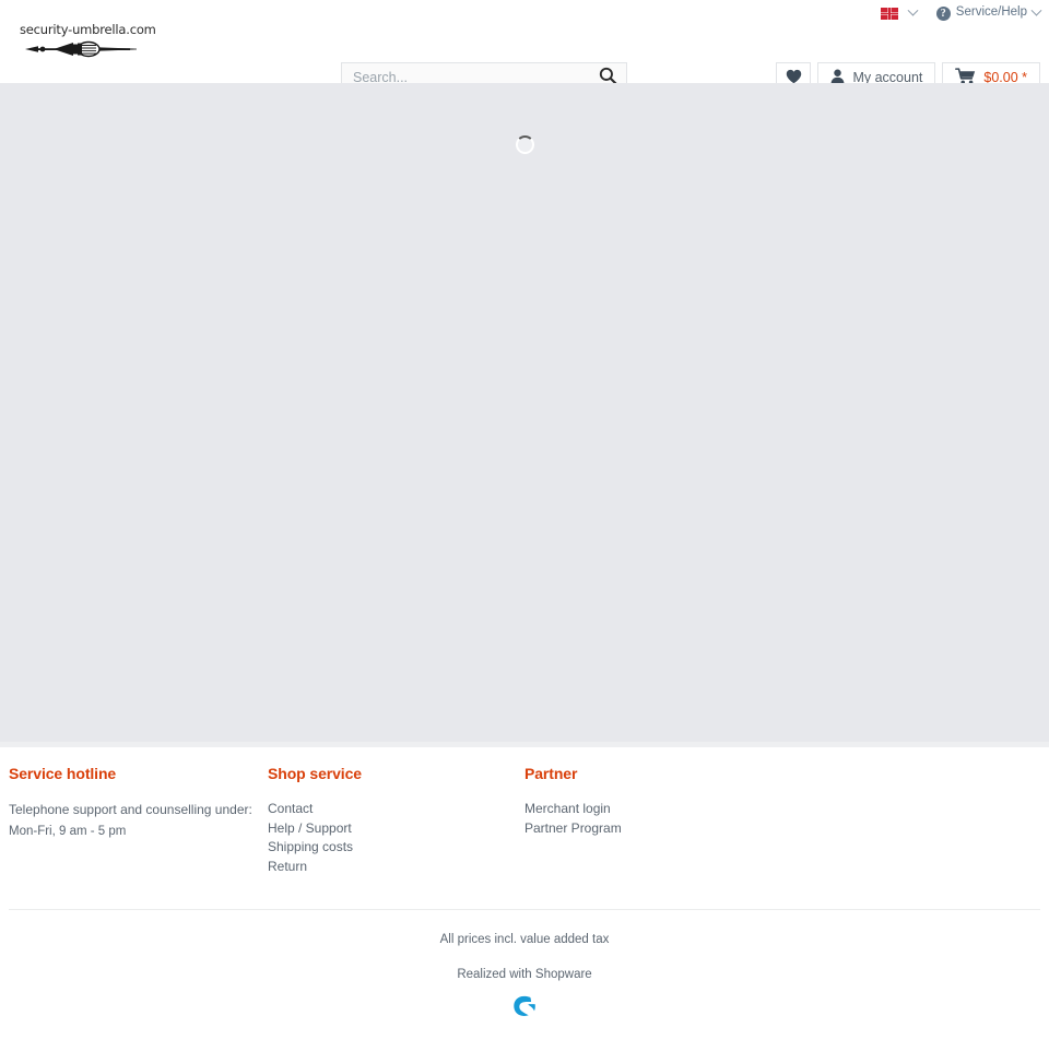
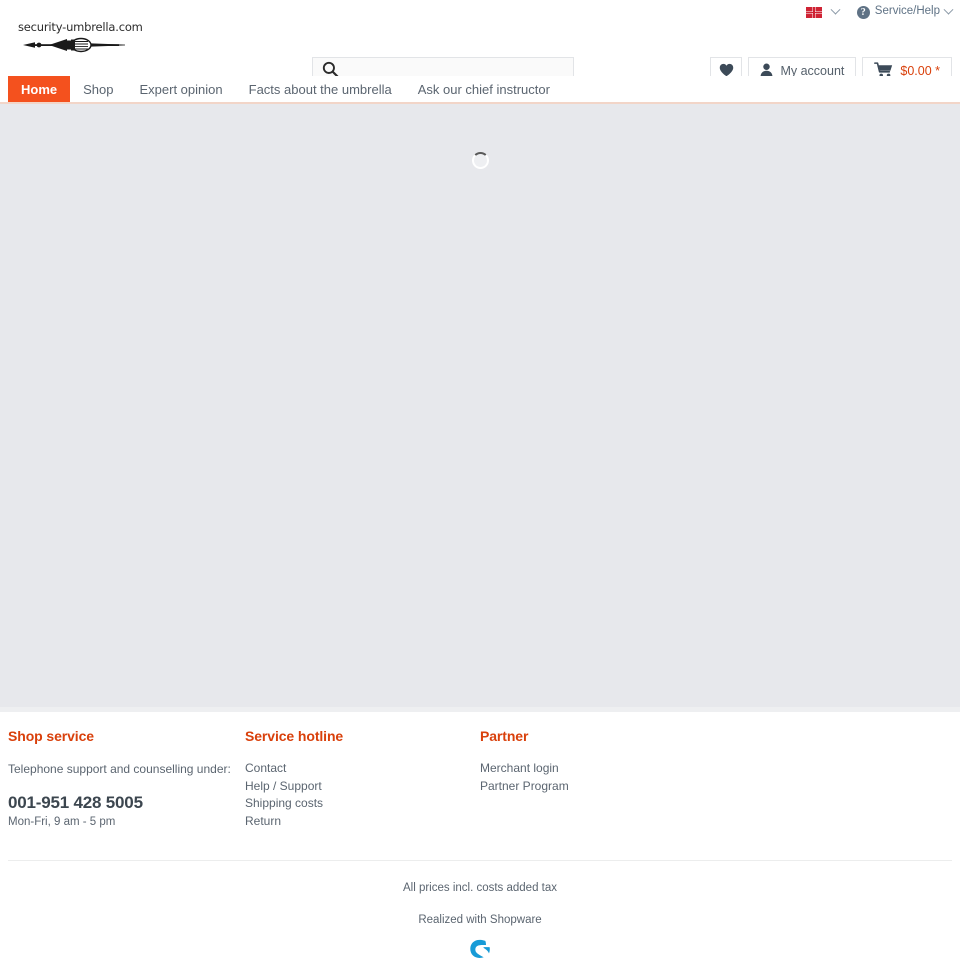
  ?
  Service/Help
  security-umbrella.com
- Search...
  My account
  $0.00 *
+ Home
+ Shop
+ Expert opinion
+ Facts about the umbrella
+ Ask our chief instructor
- Service hotline
+ Shop service
  Telephone support and counselling under:
+ 001-951 428 5005
  Mon-Fri, 9 am - 5 pm
- Shop service
+ Service hotline
  Contact
  Help / Support
  Shipping costs
  Return
  Partner
  Merchant login
  Partner Program
- All prices incl. value added tax
+ All prices incl. costs added tax
  Realized with Shopware
